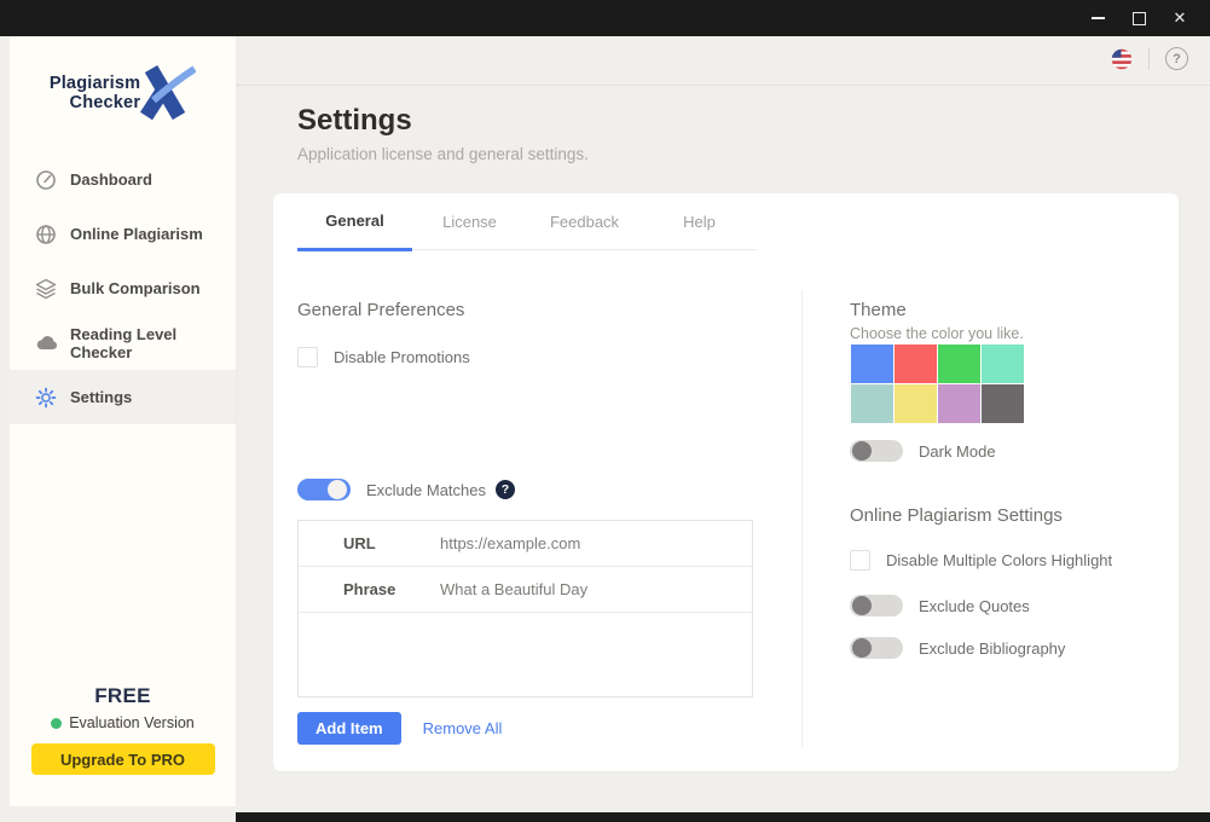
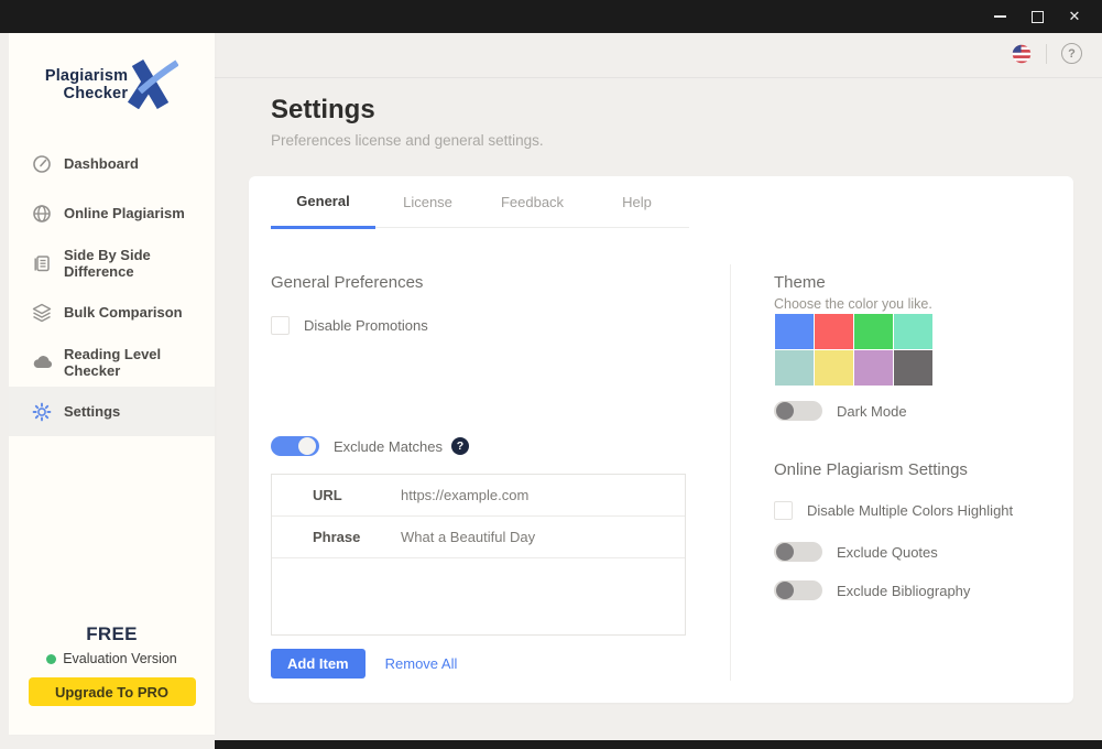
  ✕
  Plagiarism
  Checker
  Dashboard
  Online Plagiarism
+ Side By Side Difference
  Bulk Comparison
  Reading Level Checker
  Settings
  FREE
  Evaluation Version
  Upgrade To PRO
  ?
  Settings
- Application license and general settings.
+ Preferences license and general settings.
  General
  License
  Feedback
  Help
  General Preferences
  Disable Promotions
  Exclude Matches
  ?
  URL
  https://example.com
  Phrase
  What a Beautiful Day
  Add Item
  Remove All
  Theme
  Choose the color you like.
  Dark Mode
  Online Plagiarism Settings
  Disable Multiple Colors Highlight
  Exclude Quotes
  Exclude Bibliography
